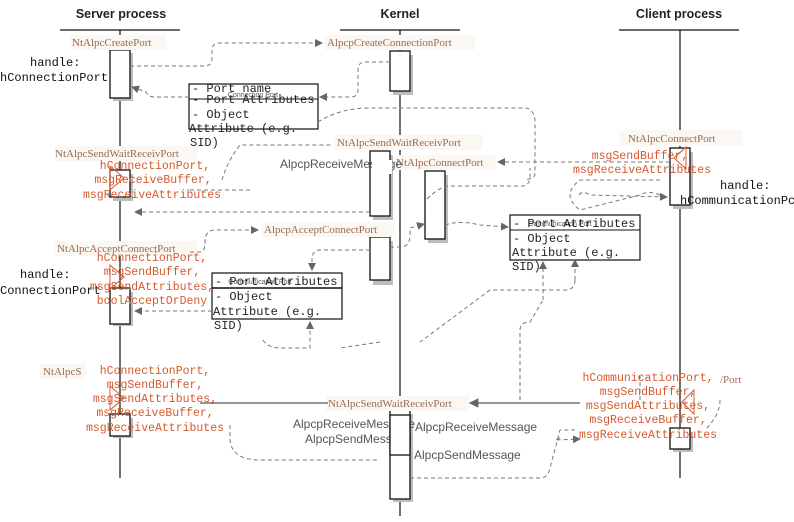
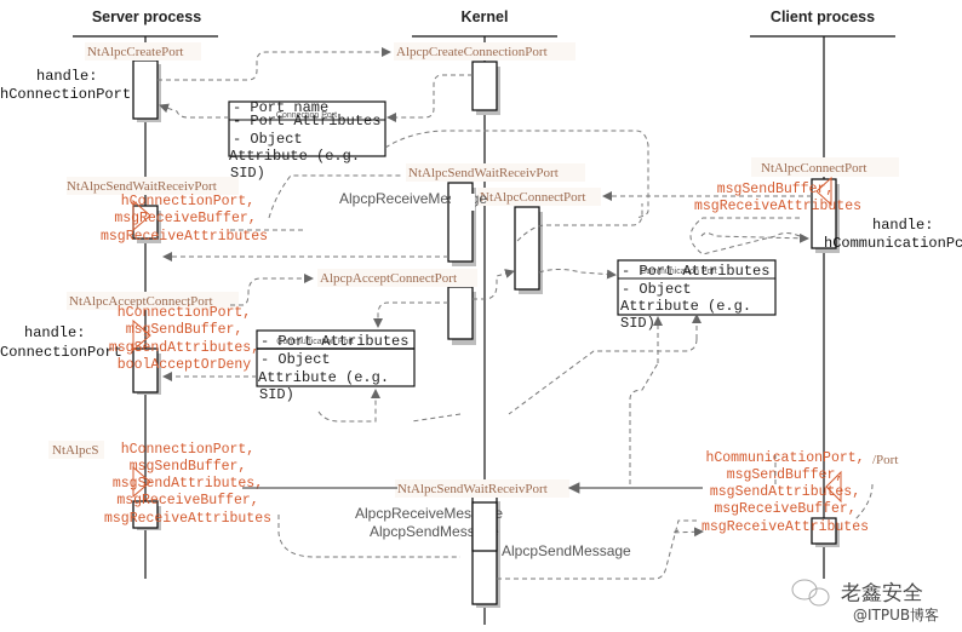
  Server process
  Kernel
  Client process
  NtAlpcCreatePort
  AlpcpCreateConnectionPort
  NtAlpcSendWaitReceivPort
  NtAlpcSendWaitReceivPort
  NtAlpcConnectPort
  NtAlpcConnectPort
  NtAlpcAcceptConnectPort
  AlpcpAcceptConnectPort
  NtAlpcS
  NtAlpcSendWaitReceivPort
  /Port
  handle:
  hConnectionPort
  handle:
  ConnectionPort
  handle:
  hCommunicationPc
  honnectionPort,
  msgReceiveBuffer,
  msgReceiveAttributes
  hConnectionPort,
  msgSendBuffer,
  msgSendAttributes,
  boolAcceptOrDeny
  hConnectionPort,
  sgSendBuffer,
  msSendAttributes,
  msgReceiveBuffer,
  msgReceiveAttributes
  msgSendBuffer,
  msgReceiveAttributes
  hCommunicationPort,
  msgSendBuffer,
  msgSendAttribues,
  msgReceiveBuffer,
  msgReceiveAttributes
  - Port name
  - Port Attributes
  - Object
  Attribute (e.g.
  SID)
  - Port Attributes
  - Object
  Attribute (e.g.
  SID)
  - Port Attributes
  - Object
  Attribute (e.g.
  SID)
  AlpcpReceiveMege
  AlpcpReceiveMese
  AlpcpSendMess
- AlpcpReceiveMessage
  AlpcpSendMessage
+ 老鑫安全
+ @ITPUB博客
